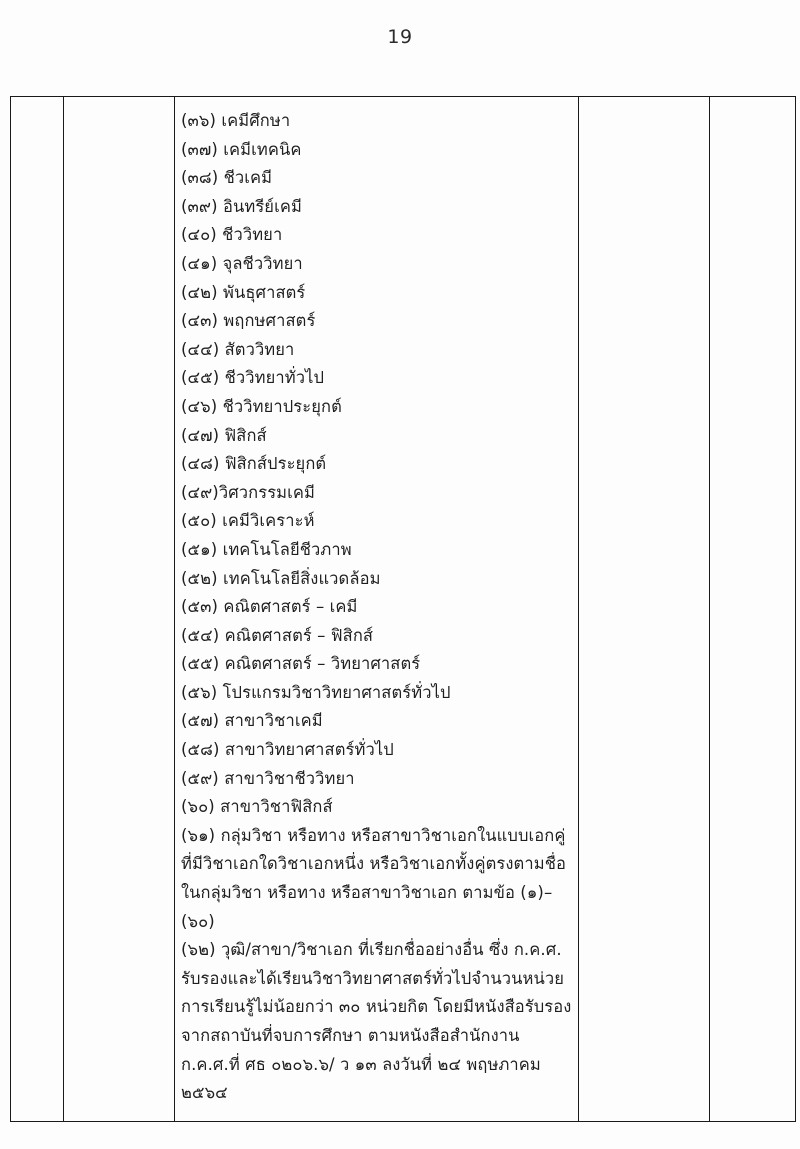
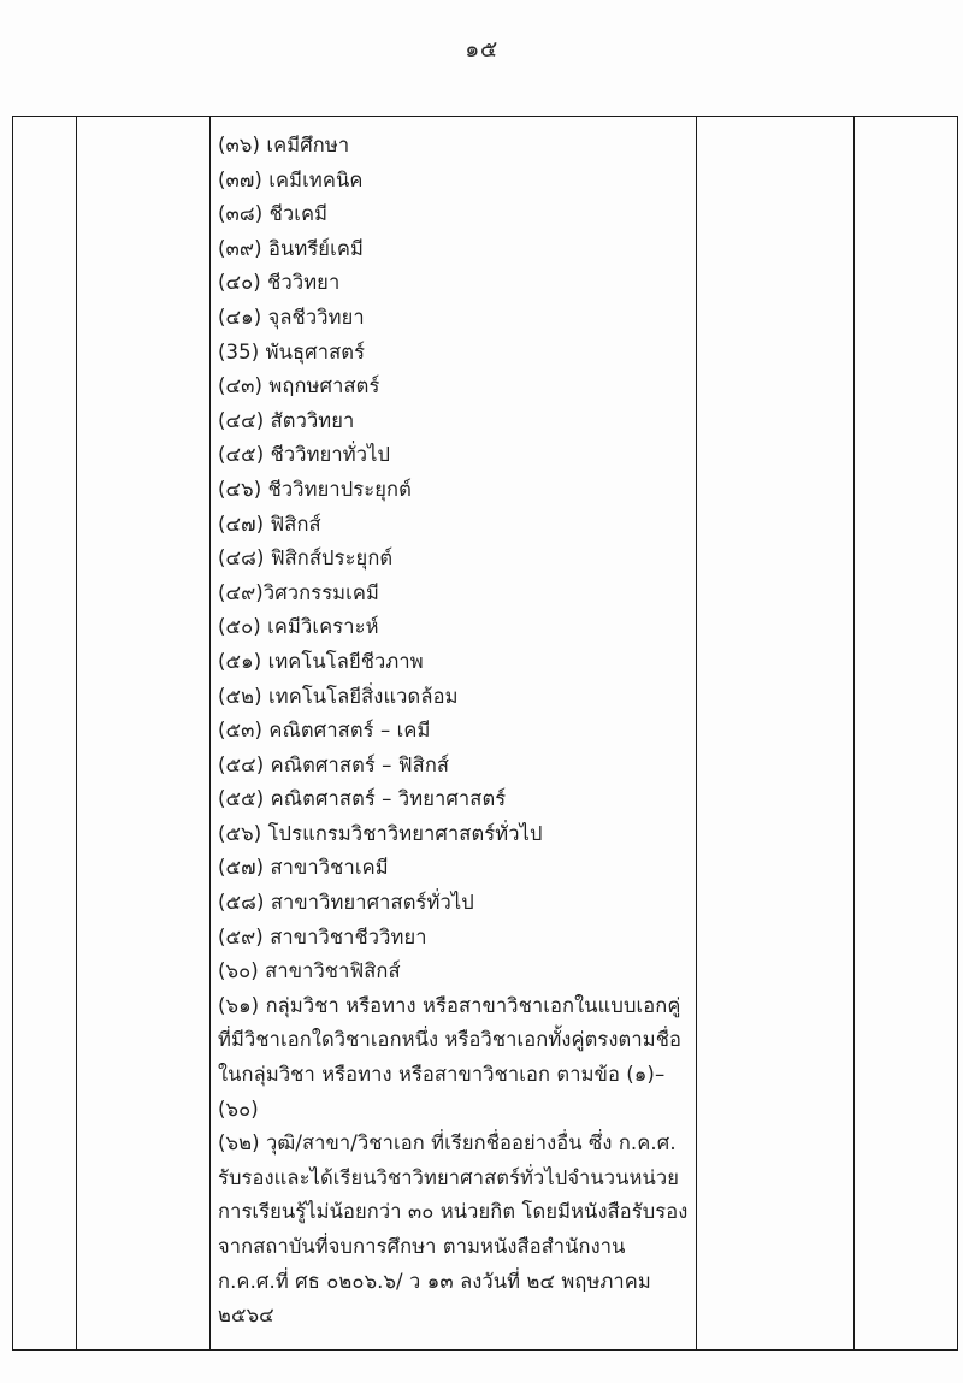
- 19
+ ๑๕
- 		(๓๖) เคมีศึกษา (๓๗) เคมีเทคนิค (๓๘) ชีวเคมี (๓๙) อินทรีย์เคมี (๔๐) ชีววิทยา (๔๑) จุลชีววิทยา (๔๒) พันธุศาสตร์ (๔๓) พฤกษศาสตร์ (๔๔) สัตววิทยา (๔๕) ชีววิทยาทั่วไป (๔๖) ชีววิทยาประยุกต์ (๔๗) ฟิสิกส์ (๔๘) ฟิสิกส์ประยุกต์ (๔๙)วิศวกรรมเคมี (๕๐) เคมีวิเคราะห์ (๕๑) เทคโนโลยีชีวภาพ (๕๒) เทคโนโลยีสิ่งแวดล้อม (๕๓) คณิตศาสตร์ – เคมี (๕๔) คณิตศาสตร์ – ฟิสิกส์ (๕๕) คณิตศาสตร์ – วิทยาศาสตร์ (๕๖) โปรแกรมวิชาวิทยาศาสตร์ทั่วไป (๕๗) สาขาวิชาเคมี (๕๘) สาขาวิทยาศาสตร์ทั่วไป (๕๙) สาขาวิชาชีววิทยา (๖๐) สาขาวิชาฟิสิกส์ (๖๑) กลุ่มวิชา หรือทาง หรือสาขาวิชาเอกในแบบเอกคู่ ที่มีวิชาเอกใดวิชาเอกหนึ่ง หรือวิชาเอกทั้งคู่ตรงตามชื่อ ในกลุ่มวิชา หรือทาง หรือสาขาวิชาเอก ตามข้อ (๑)–(๖๐) (๖๒) วุฒิ/สาขา/วิชาเอก ที่เรียกชื่ออย่างอื่น ซึ่ง ก.ค.ศ. รับรองและได้เรียนวิชาวิทยาศาสตร์ทั่วไปจำนวนหน่วยการเรียนรู้ไม่น้อยกว่า ๓๐ หน่วยกิต โดยมีหนังสือรับรองจากสถาบันที่จบการศึกษา ตามหนังสือสำนักงาน ก.ค.ศ.ที่ ศธ ๐๒๐๖.๖/ ว ๑๓ ลงวันที่ ๒๔ พฤษภาคม ๒๕๖๔
+ 		(๓๖) เคมีศึกษา (๓๗) เคมีเทคนิค (๓๘) ชีวเคมี (๓๙) อินทรีย์เคมี (๔๐) ชีววิทยา (๔๑) จุลชีววิทยา (35) พันธุศาสตร์ (๔๓) พฤกษศาสตร์ (๔๔) สัตววิทยา (๔๕) ชีววิทยาทั่วไป (๔๖) ชีววิทยาประยุกต์ (๔๗) ฟิสิกส์ (๔๘) ฟิสิกส์ประยุกต์ (๔๙)วิศวกรรมเคมี (๕๐) เคมีวิเคราะห์ (๕๑) เทคโนโลยีชีวภาพ (๕๒) เทคโนโลยีสิ่งแวดล้อม (๕๓) คณิตศาสตร์ – เคมี (๕๔) คณิตศาสตร์ – ฟิสิกส์ (๕๕) คณิตศาสตร์ – วิทยาศาสตร์ (๕๖) โปรแกรมวิชาวิทยาศาสตร์ทั่วไป (๕๗) สาขาวิชาเคมี (๕๘) สาขาวิทยาศาสตร์ทั่วไป (๕๙) สาขาวิชาชีววิทยา (๖๐) สาขาวิชาฟิสิกส์ (๖๑) กลุ่มวิชา หรือทาง หรือสาขาวิชาเอกในแบบเอกคู่ ที่มีวิชาเอกใดวิชาเอกหนึ่ง หรือวิชาเอกทั้งคู่ตรงตามชื่อ ในกลุ่มวิชา หรือทาง หรือสาขาวิชาเอก ตามข้อ (๑)–(๖๐) (๖๒) วุฒิ/สาขา/วิชาเอก ที่เรียกชื่ออย่างอื่น ซึ่ง ก.ค.ศ. รับรองและได้เรียนวิชาวิทยาศาสตร์ทั่วไปจำนวนหน่วยการเรียนรู้ไม่น้อยกว่า ๓๐ หน่วยกิต โดยมีหนังสือรับรองจากสถาบันที่จบการศึกษา ตามหนังสือสำนักงาน ก.ค.ศ.ที่ ศธ ๐๒๐๖.๖/ ว ๑๓ ลงวันที่ ๒๔ พฤษภาคม ๒๕๖๔
